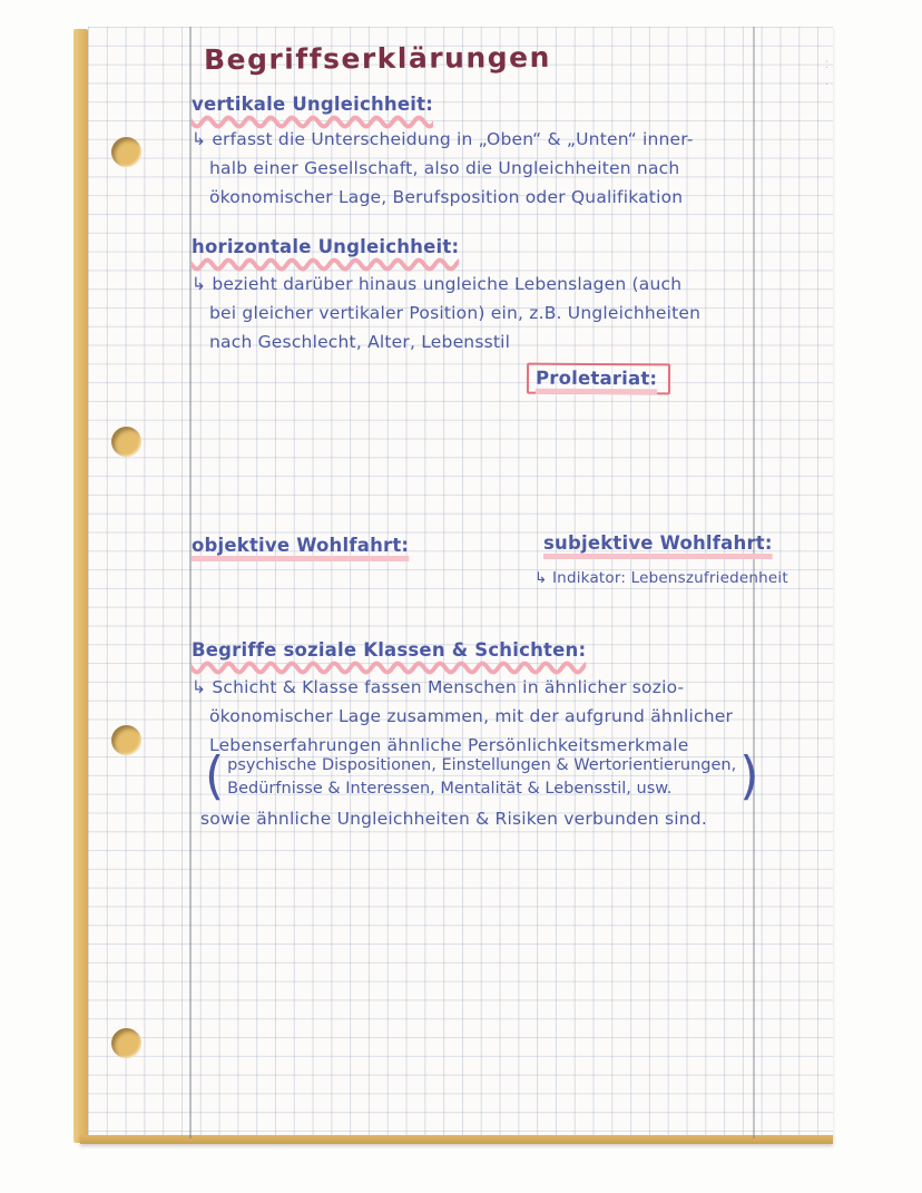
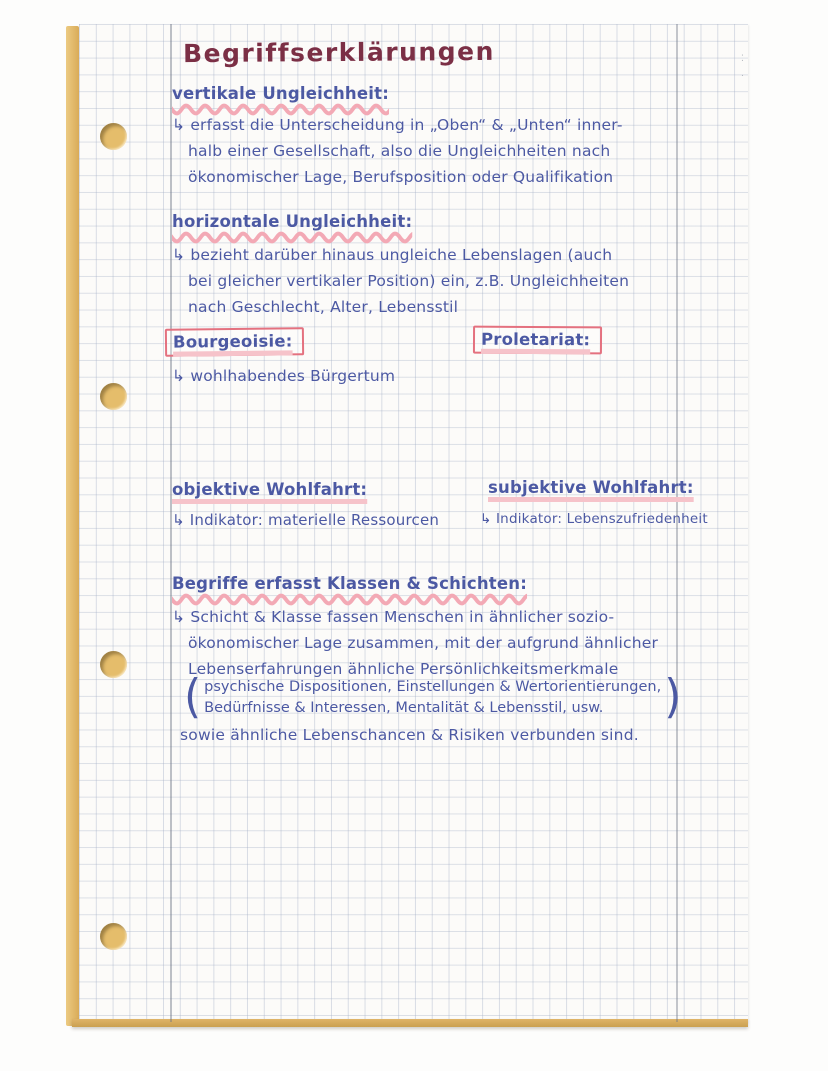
  ⁚
  .
  Begriffserklärungen
  vertikale Ungleichheit:
  ↳ erfasst die Unterscheidung in „Oben“ & „Unten“ inner-
  halb einer Gesellschaft, also die Ungleichheiten nach
  ökonomischer Lage, Berufsposition oder Qualifikation
  horizontale Ungleichheit:
  ↳ bezieht darüber hinaus ungleiche Lebenslagen (auch
  bei gleicher vertikaler Position) ein, z.B. Ungleichheiten
  nach Geschlecht, Alter, Lebensstil
+ Bourgeoisie:
+ ↳ wohlhabendes Bürgertum
  Proletariat:
  objektive Wohlfahrt:
+ ↳ Indikator: materielle Ressourcen
  subjektive Wohlfahrt:
  ↳ Indikator: Lebenszufriedenheit
- Begriffe soziale Klassen & Schichten:
+ Begriffe erfasst Klassen & Schichten:
  ↳ Schicht & Klasse fassen Menschen in ähnlicher sozio-
  ökonomischer Lage zusammen, mit der aufgrund ähnlicher
  Lebenserfahrungen ähnliche Persönlichkeitsmerkmale
  (
  psychische Dispositionen, Einstellungen & Wertorientierungen,
  Bedürfnisse & Interessen, Mentalität & Lebensstil, usw.
  )
- sowie ähnliche Ungleichheiten & Risiken verbunden sind.
+ sowie ähnliche Lebenschancen & Risiken verbunden sind.
